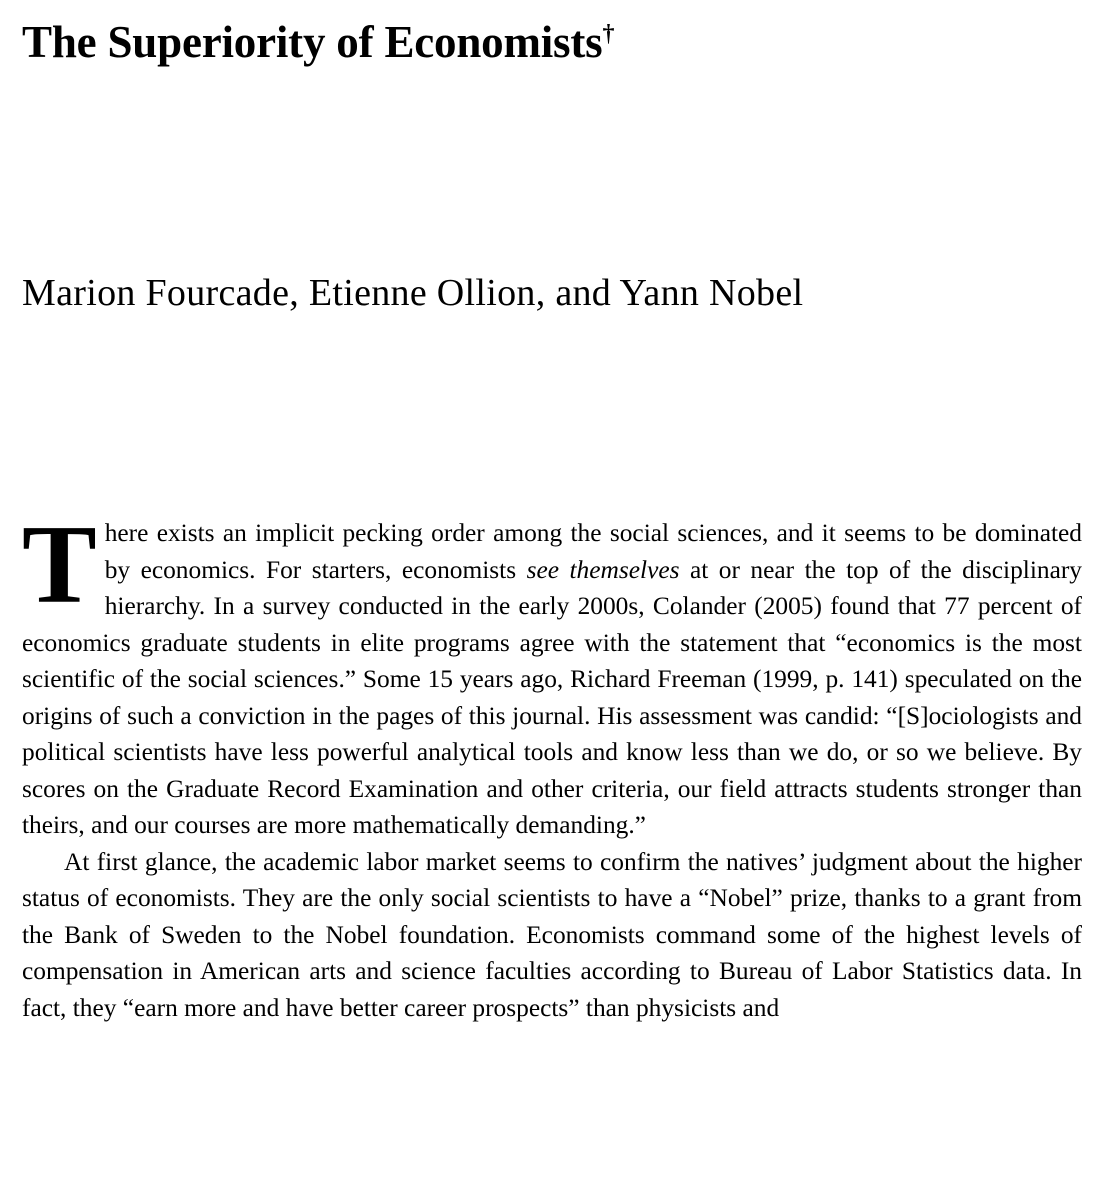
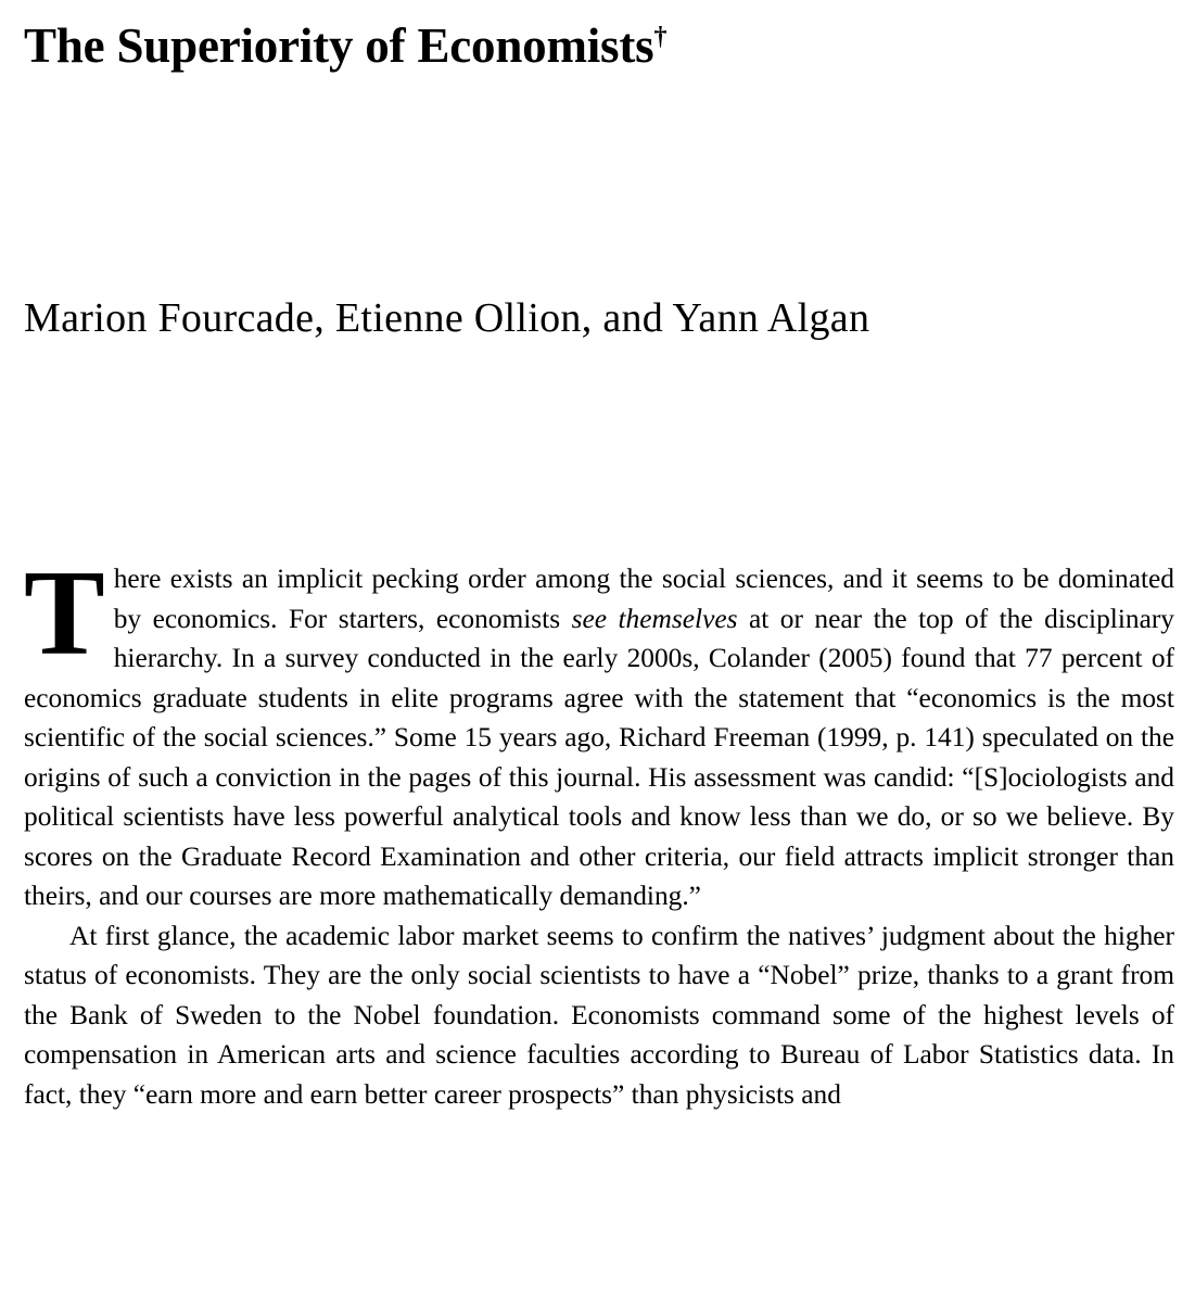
  The Superiority of Economists†
- Marion Fourcade, Etienne Ollion, and Yann Nobel
+ Marion Fourcade, Etienne Ollion, and Yann Algan
  T
- here exists an implicit pecking order among the social sciences, and it seems to be dominated by economics. For starters, economists see themselves at or near the top of the disciplinary hierarchy. In a survey conducted in the early 2000s, Colander (2005) found that 77 percent of economics graduate students in elite programs agree with the statement that “economics is the most scientific of the social sciences.” Some 15 years ago, Richard Freeman (1999, p. 141) speculated on the origins of such a conviction in the pages of this journal. His assessment was candid: “[S]ociologists and political scientists have less powerful analytical tools and know less than we do, or so we believe. By scores on the Graduate Record Examination and other criteria, our field attracts students stronger than theirs, and our courses are more mathematically demanding.”
+ here exists an implicit pecking order among the social sciences, and it seems to be dominated by economics. For starters, economists see themselves at or near the top of the disciplinary hierarchy. In a survey conducted in the early 2000s, Colander (2005) found that 77 percent of economics graduate students in elite programs agree with the statement that “economics is the most scientific of the social sciences.” Some 15 years ago, Richard Freeman (1999, p. 141) speculated on the origins of such a conviction in the pages of this journal. His assessment was candid: “[S]ociologists and political scientists have less powerful analytical tools and know less than we do, or so we believe. By scores on the Graduate Record Examination and other criteria, our field attracts implicit stronger than theirs, and our courses are more mathematically demanding.”
- At first glance, the academic labor market seems to confirm the natives’ judgment about the higher status of economists. They are the only social scientists to have a “Nobel” prize, thanks to a grant from the Bank of Sweden to the Nobel foundation. Economists command some of the highest levels of compensation in American arts and science faculties according to Bureau of Labor Statistics data. In fact, they “earn more and have better career prospects” than physicists and
+ At first glance, the academic labor market seems to confirm the natives’ judgment about the higher status of economists. They are the only social scientists to have a “Nobel” prize, thanks to a grant from the Bank of Sweden to the Nobel foundation. Economists command some of the highest levels of compensation in American arts and science faculties according to Bureau of Labor Statistics data. In fact, they “earn more and earn better career prospects” than physicists and
